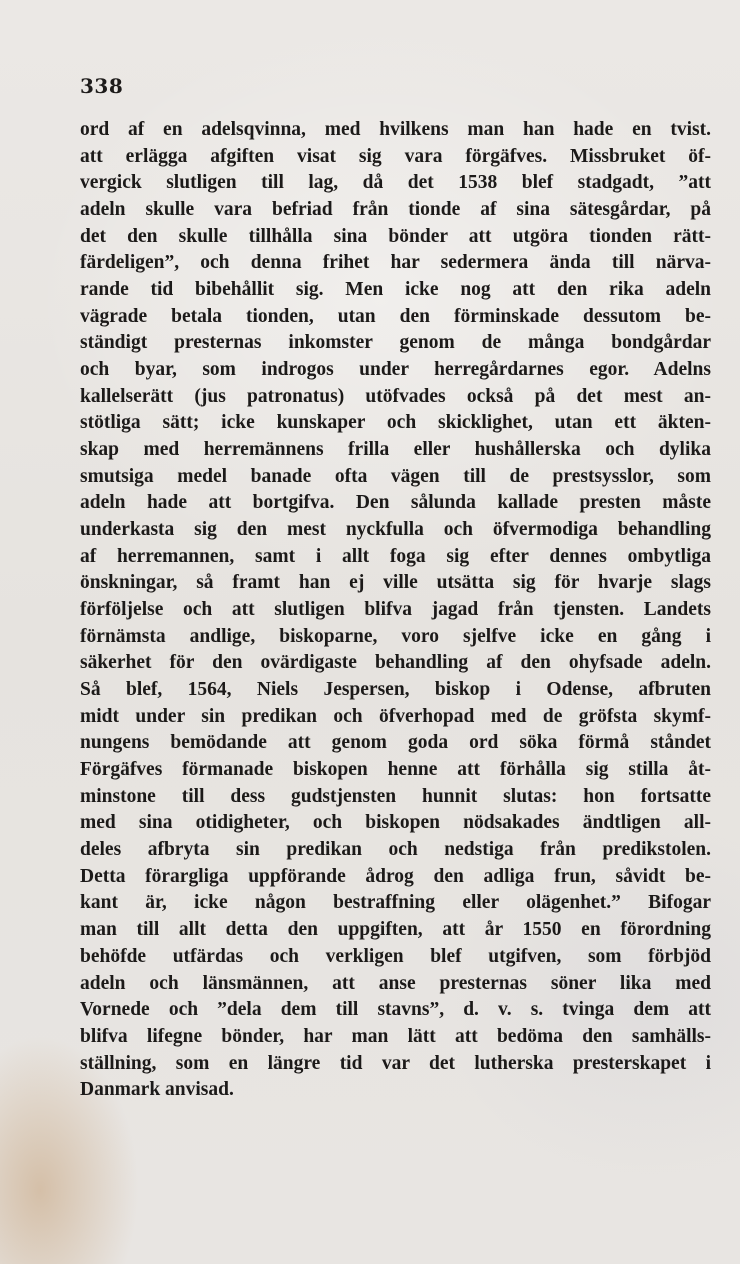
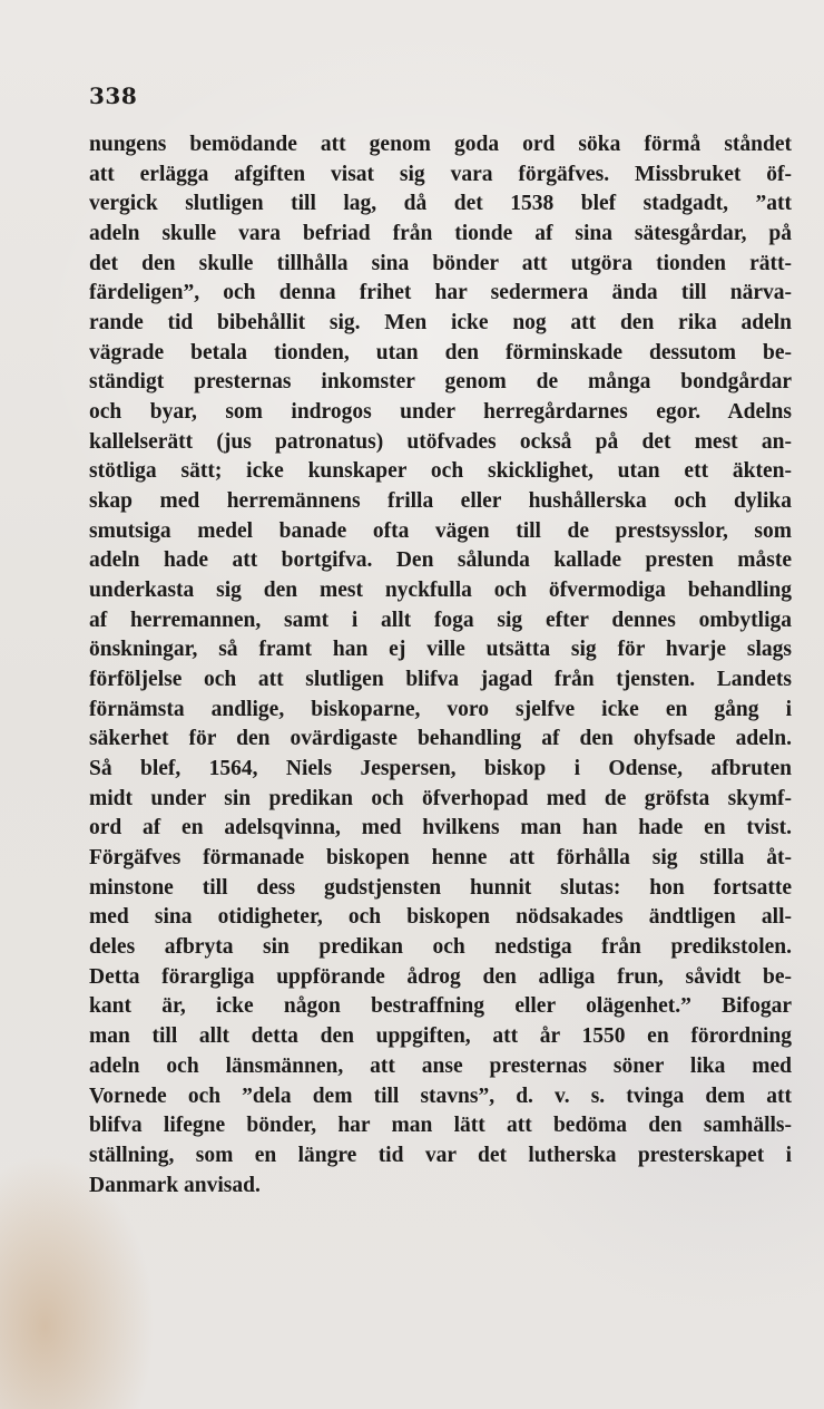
  338
- ord af en adelsqvinna, med hvilkens man han hade en tvist.
+ nungens bemödande att genom goda ord söka förmå ståndet
  att erlägga afgiften visat sig vara förgäfves. Missbruket öf-
  vergick slutligen till lag, då det 1538 blef stadgadt, ”att
  adeln skulle vara befriad från tionde af sina sätesgårdar, på
  det den skulle tillhålla sina bönder att utgöra tionden rätt-
  färdeligen”, och denna frihet har sedermera ända till närva-
  rande tid bibehållit sig. Men icke nog att den rika adeln
  vägrade betala tionden, utan den förminskade dessutom be-
  ständigt presternas inkomster genom de många bondgårdar
  och byar, som indrogos under herregårdarnes egor. Adelns
  kallelserätt (jus patronatus) utöfvades också på det mest an-
  stötliga sätt; icke kunskaper och skicklighet, utan ett äkten-
  skap med herremännens frilla eller hushållerska och dylika
  smutsiga medel banade ofta vägen till de prestsysslor, som
  adeln hade att bortgifva. Den sålunda kallade presten måste
  underkasta sig den mest nyckfulla och öfvermodiga behandling
  af herremannen, samt i allt foga sig efter dennes ombytliga
  önskningar, så framt han ej ville utsätta sig för hvarje slags
  förföljelse och att slutligen blifva jagad från tjensten. Landets
  förnämsta andlige, biskoparne, voro sjelfve icke en gång i
  säkerhet för den ovärdigaste behandling af den ohyfsade adeln.
  Så blef, 1564, Niels Jespersen, biskop i Odense, afbruten
  midt under sin predikan och öfverhopad med de gröfsta skymf-
- nungens bemödande att genom goda ord söka förmå ståndet
+ ord af en adelsqvinna, med hvilkens man han hade en tvist.
  Förgäfves förmanade biskopen henne att förhålla sig stilla åt-
  minstone till dess gudstjensten hunnit slutas: hon fortsatte
  med sina otidigheter, och biskopen nödsakades ändtligen all-
  deles afbryta sin predikan och nedstiga från predikstolen.
  Detta förargliga uppförande ådrog den adliga frun, såvidt be-
  kant är, icke någon bestraffning eller olägenhet.” Bifogar
  man till allt detta den uppgiften, att år 1550 en förordning
- behöfde utfärdas och verkligen blef utgifven, som förbjöd
  adeln och länsmännen, att anse presternas söner lika med
  Vornede och ”dela dem till stavns”, d. v. s. tvinga dem att
  blifva lifegne bönder, har man lätt att bedöma den samhälls-
  ställning, som en längre tid var det lutherska presterskapet i
  Danmark anvisad.
